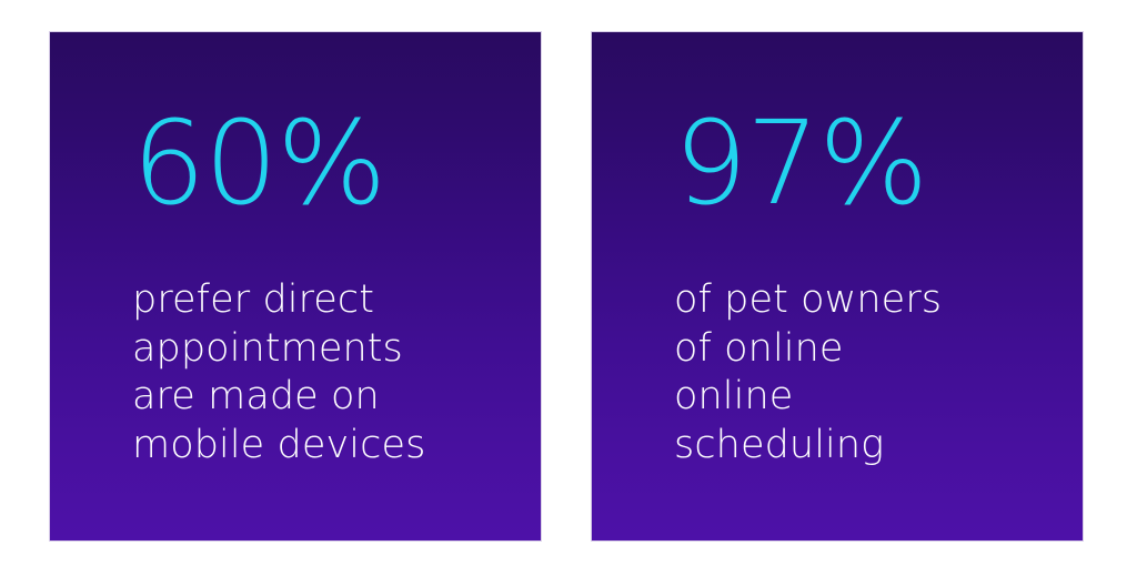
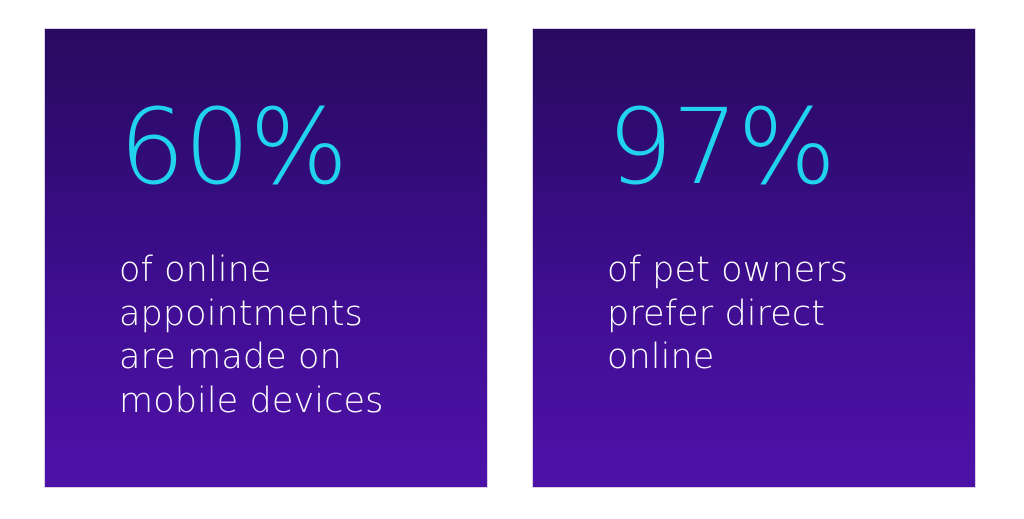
  60%
- prefer direct
+ of online
  appointments
  are made on
  mobile devices
  97%
  of pet owners
- of online
+ prefer direct
  online
- scheduling
